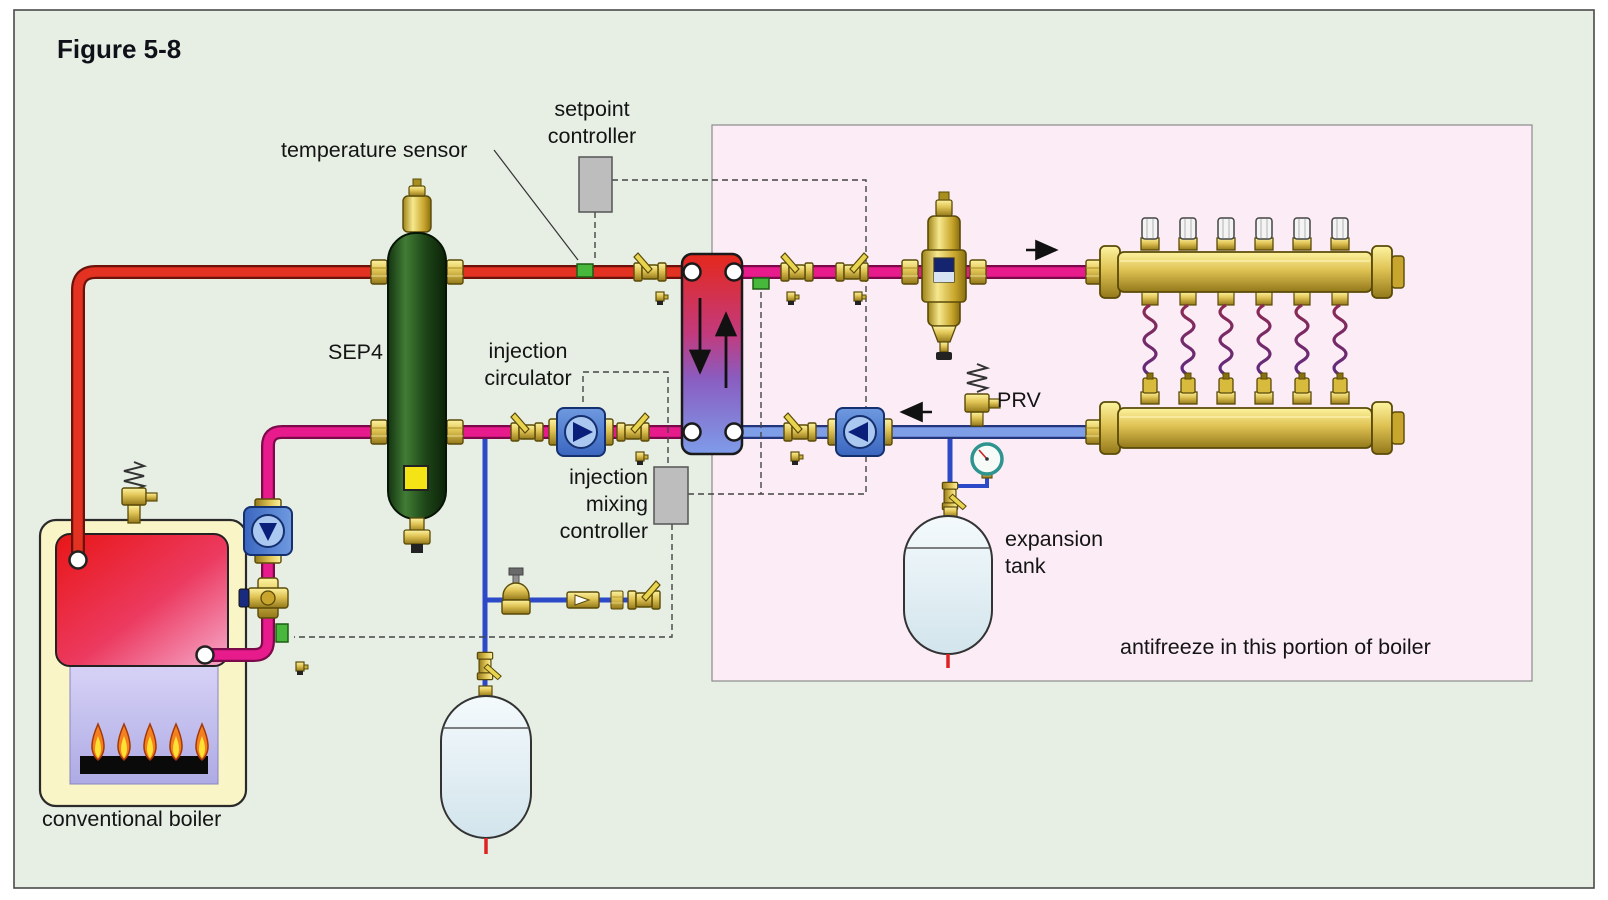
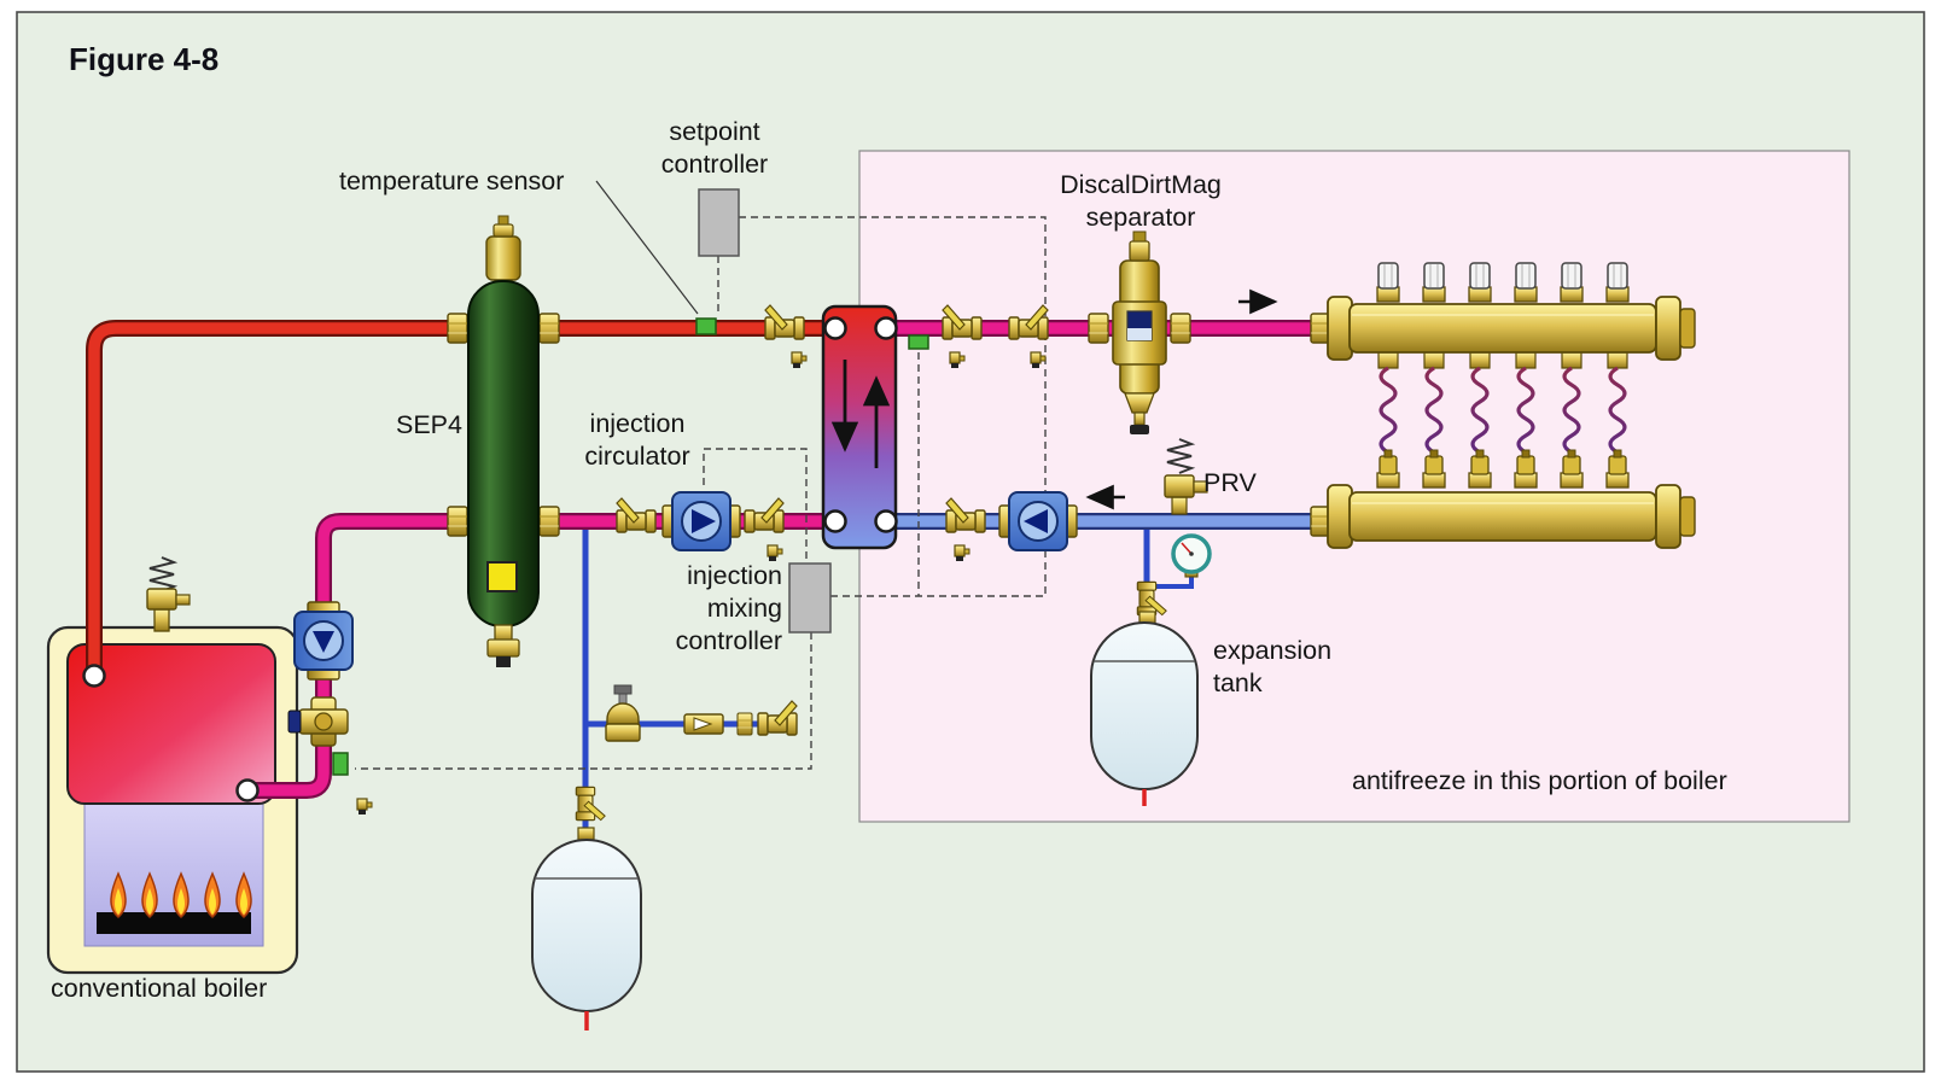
- Figure 5-8
+ Figure 4-8
  temperature sensor
  setpoint
  controller
+ DiscalDirtMag
+ separator
  SEP4
  injection
  circulator
  injection
  mixing
  controller
  PRV
  expansion
  tank
  antifreeze in this portion of boiler
  conventional boiler
